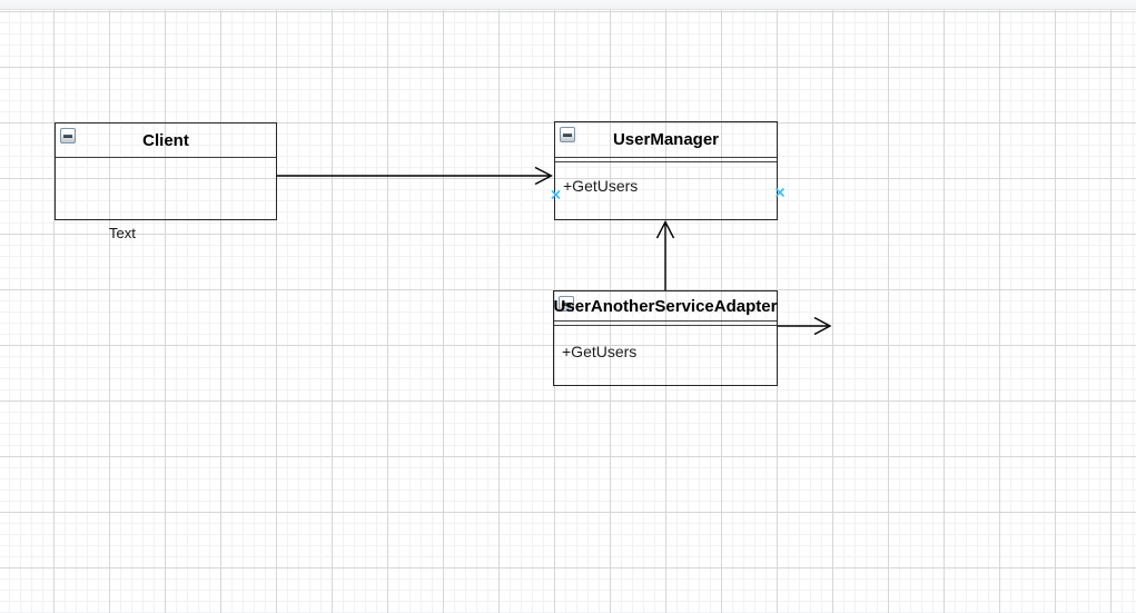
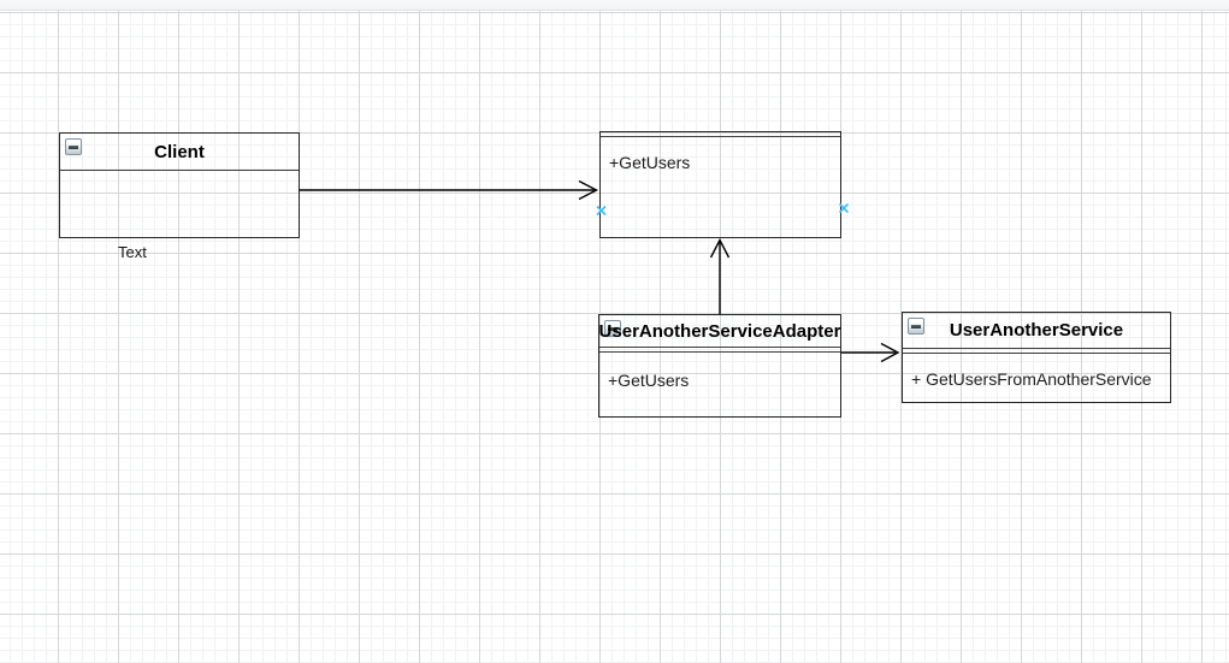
  Client
- UserManager
  +GetUsers
  UserAnotherServiceAdapter
  +GetUsers
+ UserAnotherService
+ + GetUsersFromAnotherService
  Text
